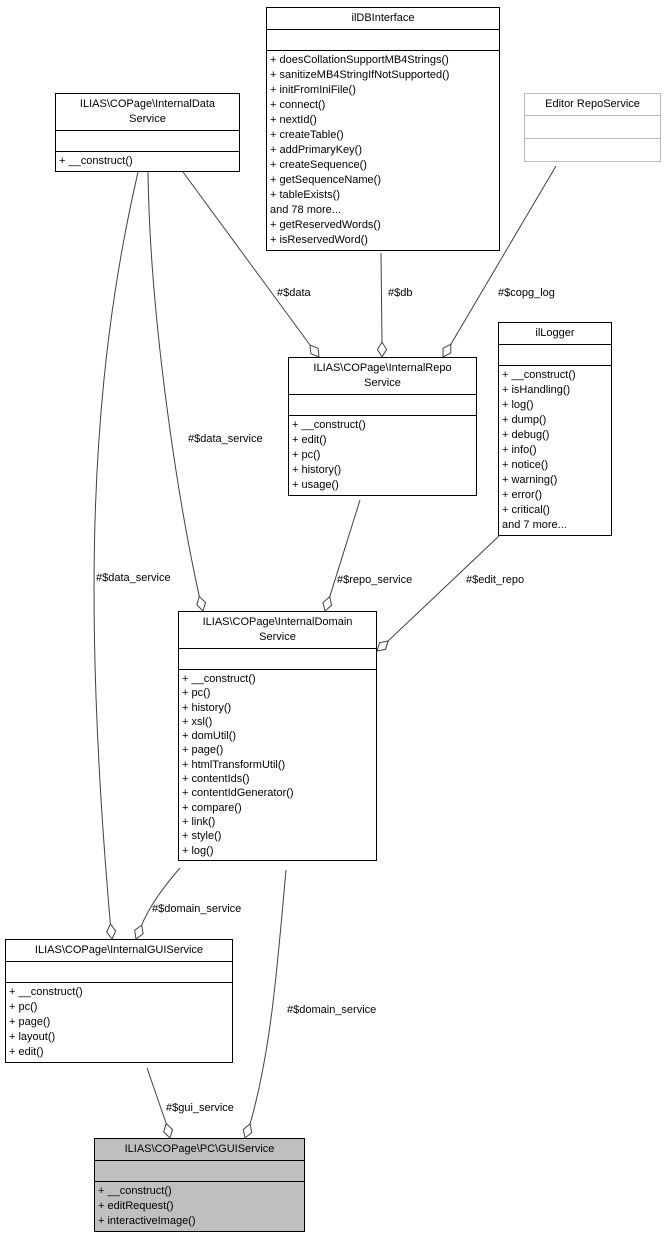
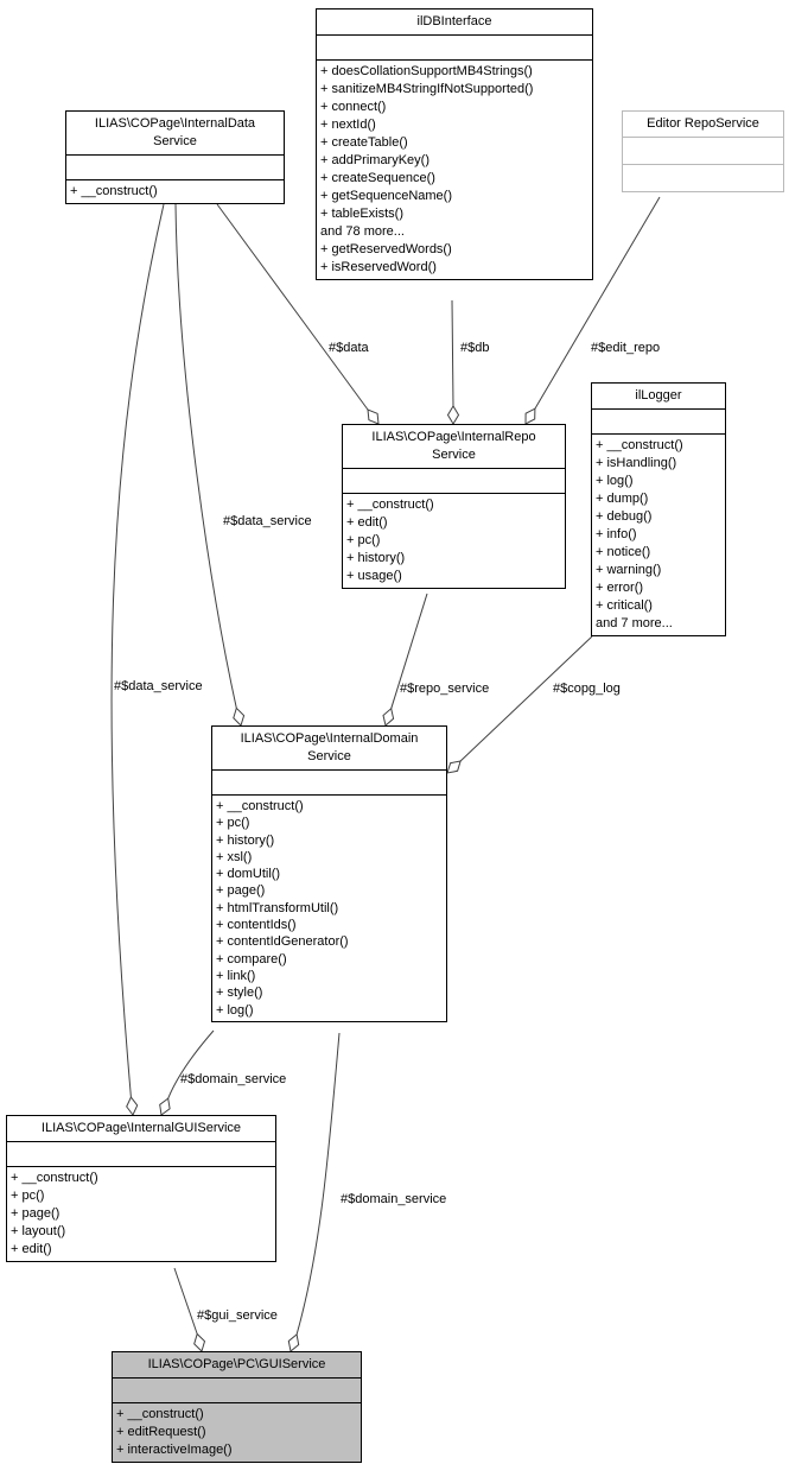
  #$data
  #$db
- #$copg_log
+ #$edit_repo
  #$data_service
  #$data_service
  #$repo_service
- #$edit_repo
+ #$copg_log
  #$domain_service
  #$domain_service
  #$gui_service
  ilDBInterface
  + doesCollationSupportMB4Strings()
  + sanitizeMB4StringIfNotSupported()
- + initFromIniFile()
  + connect()
  + nextId()
  + createTable()
  + addPrimaryKey()
  + createSequence()
  + getSequenceName()
  + tableExists()
  and 78 more...
  + getReservedWords()
  + isReservedWord()
  ILIAS\COPage\InternalData
  Service
  + __construct()
  Editor RepoService
  ILIAS\COPage\InternalRepo
  Service
  + __construct()
  + edit()
  + pc()
  + history()
  + usage()
  ilLogger
  + __construct()
  + isHandling()
  + log()
  + dump()
  + debug()
  + info()
  + notice()
  + warning()
  + error()
  + critical()
  and 7 more...
  ILIAS\COPage\InternalDomain
  Service
  + __construct()
  + pc()
  + history()
  + xsl()
  + domUtil()
  + page()
  + htmlTransformUtil()
  + contentIds()
  + contentIdGenerator()
  + compare()
  + link()
  + style()
  + log()
  ILIAS\COPage\InternalGUIService
  + __construct()
  + pc()
  + page()
  + layout()
  + edit()
  ILIAS\COPage\PC\GUIService
  + __construct()
  + editRequest()
  + interactiveImage()
